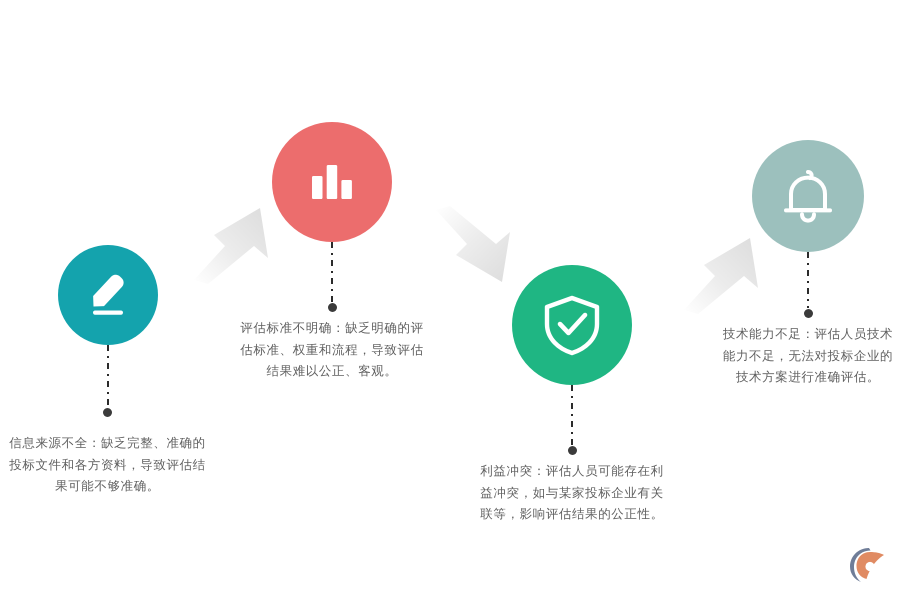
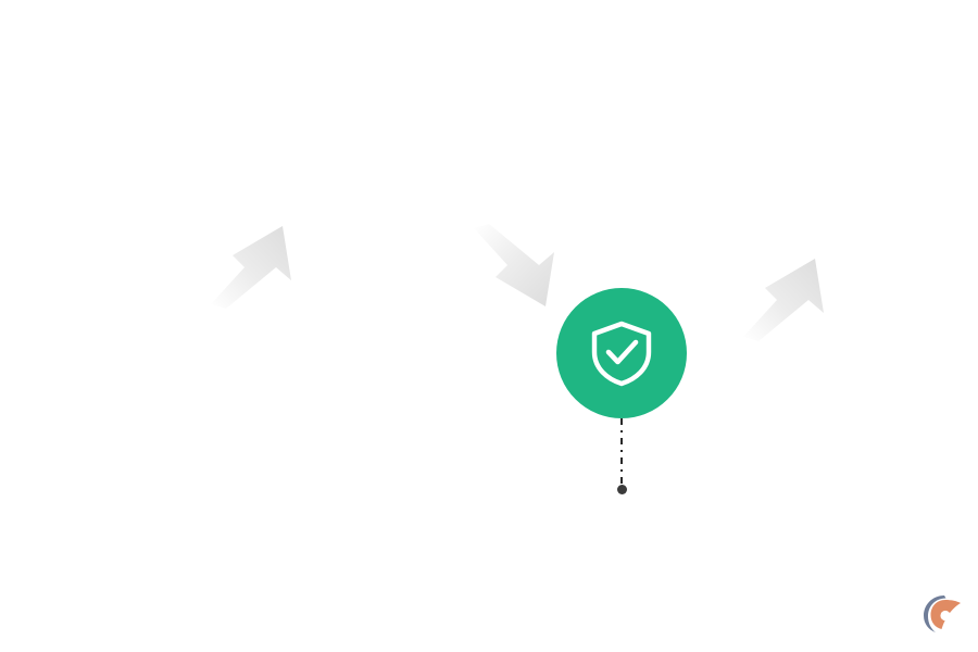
- 信息来源不全：缺乏完整、准确的投标文件和各方资料，导致评估结果可能不够准确。
- 评估标准不明确：缺乏明确的评估标准、权重和流程，导致评估结果难以公正、客观。
- 利益冲突：评估人员可能存在利益冲突，如与某家投标企业有关联等，影响评估结果的公正性。
- 技术能力不足：评估人员技术能力不足，无法对投标企业的技术方案进行准确评估。
